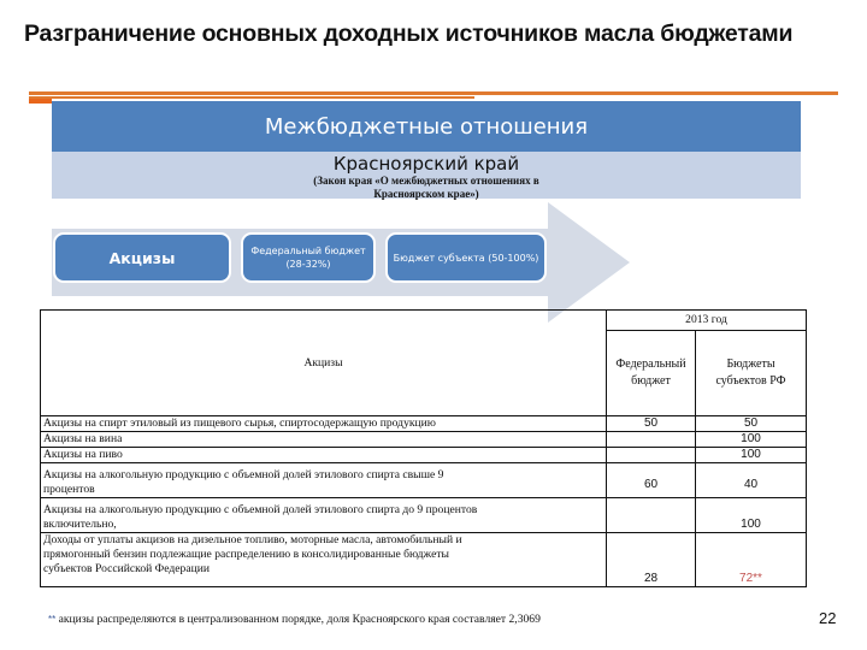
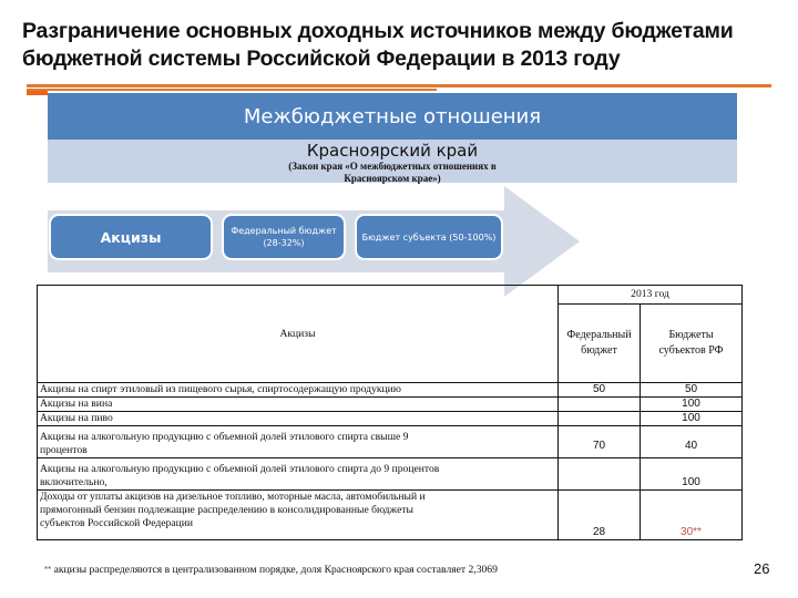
- Разграничение основных доходных источников масла бюджетами
+ Разграничение основных доходных источников между бюджетами
+ бюджетной системы Российской Федерации в 2013 году
  Межбюджетные отношения
  Красноярский край
  (Закон края «О межбюджетных отношениях в
  Красноярском крае»)
  Акцизы
  Федеральный бюджет
  (28-32%)
  Бюджет субъекта (50-100%)
  Акцизы	2013 год
  Федеральныйбюджет	Бюджетысубъектов РФ
  Акцизы на спирт этиловый из пищевого сырья, спиртосодержащую продукцию	50	50
  Акцизы на вина		100
  Акцизы на пиво		100
- Акцизы на алкогольную продукцию с объемной долей этилового спирта свыше 9процентов	60	40
+ Акцизы на алкогольную продукцию с объемной долей этилового спирта свыше 9процентов	70	40
  Акцизы на алкогольную продукцию с объемной долей этилового спирта до 9 процентоввключительно,		100
- Доходы от уплаты акцизов на дизельное топливо, моторные масла, автомобильный ипрямогонный бензин подлежащие распределению в консолидированные бюджетысубъектов Российской Федерации	28	72**
+ Доходы от уплаты акцизов на дизельное топливо, моторные масла, автомобильный ипрямогонный бензин подлежащие распределению в консолидированные бюджетысубъектов Российской Федерации	28	30**
  ** акцизы распределяются в централизованном порядке, доля Красноярского края составляет 2,3069
- 22
+ 26
